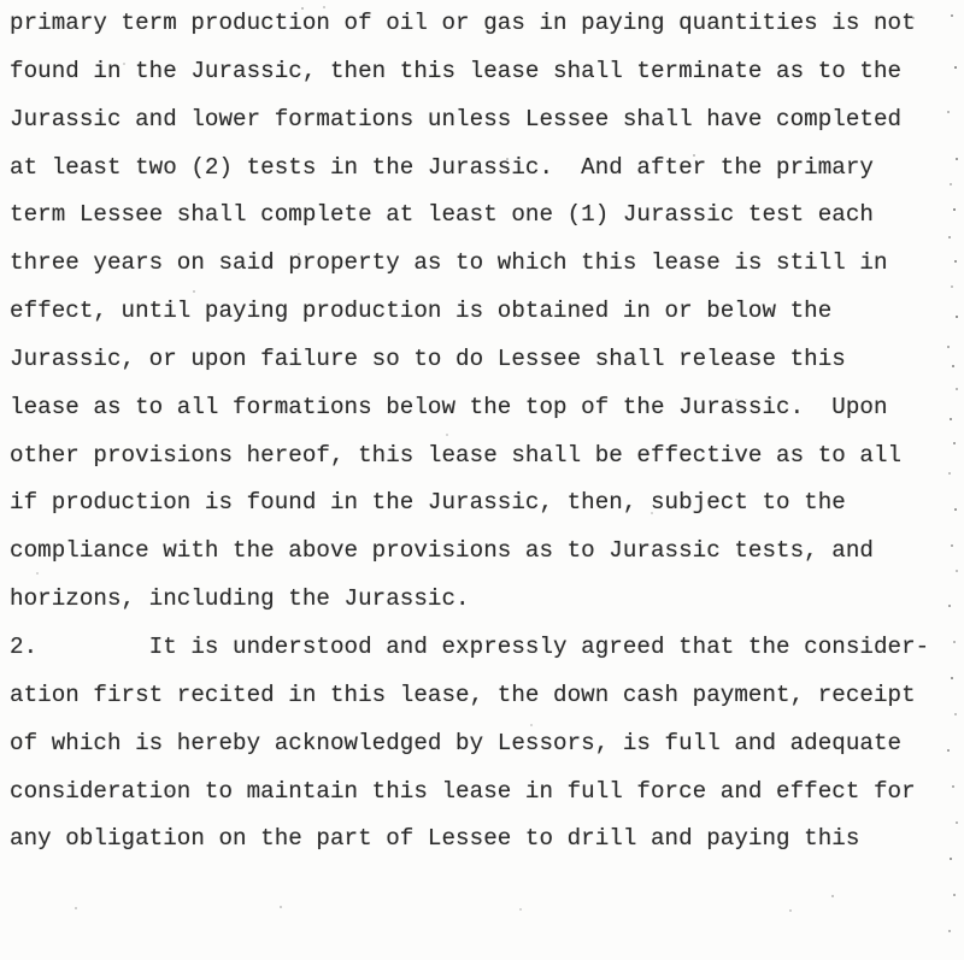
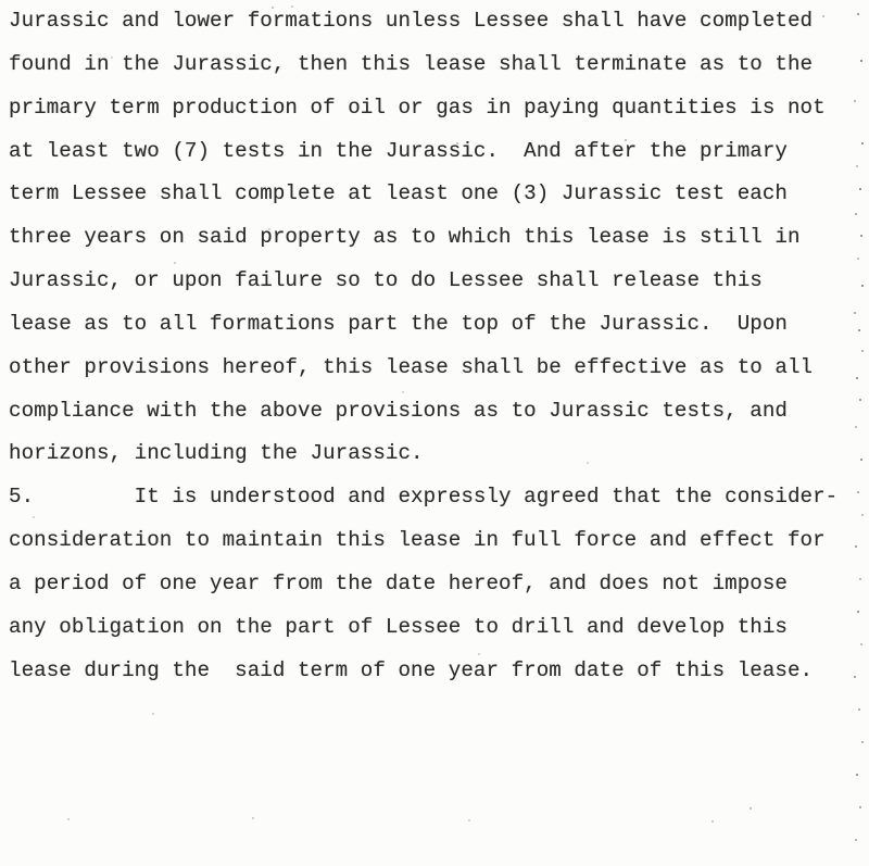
- primary term production of oil or gas in paying quantities is not
+ Jurassic and lower formations unless Lessee shall have completed
  found in the Jurassic, then this lease shall terminate as to the
- Jurassic and lower formations unless Lessee shall have completed
+ primary term production of oil or gas in paying quantities is not
- at least two (2) tests in the Jurassic. And after the primary
+ at least two (7) tests in the Jurassic. And after the primary
- term Lessee shall complete at least one (1) Jurassic test each
+ term Lessee shall complete at least one (3) Jurassic test each
  three years on said property as to which this lease is still in
- effect, until paying production is obtained in or below the
  Jurassic, or upon failure so to do Lessee shall release this
- lease as to all formations below the top of the Jurassic. Upon
+ lease as to all formations part the top of the Jurassic. Upon
  other provisions hereof, this lease shall be effective as to all
- if production is found in the Jurassic, then, subject to the
  compliance with the above provisions as to Jurassic tests, and
  horizons, including the Jurassic.
- 2. It is understood and expressly agreed that the consider-
+ 5. It is understood and expressly agreed that the consider-
- ation first recited in this lease, the down cash payment, receipt
- of which is hereby acknowledged by Lessors, is full and adequate
  consideration to maintain this lease in full force and effect for
+ a period of one year from the date hereof, and does not impose
- any obligation on the part of Lessee to drill and paying this
+ any obligation on the part of Lessee to drill and develop this
+ lease during the said term of one year from date of this lease.
